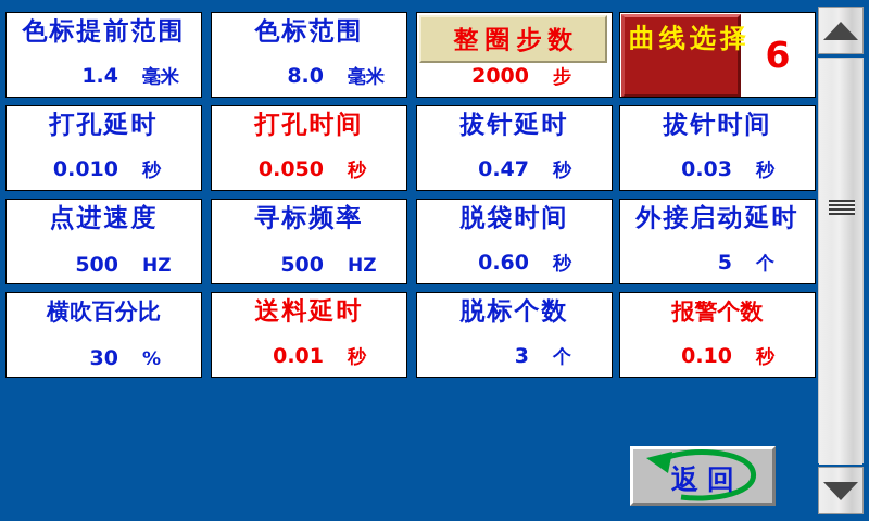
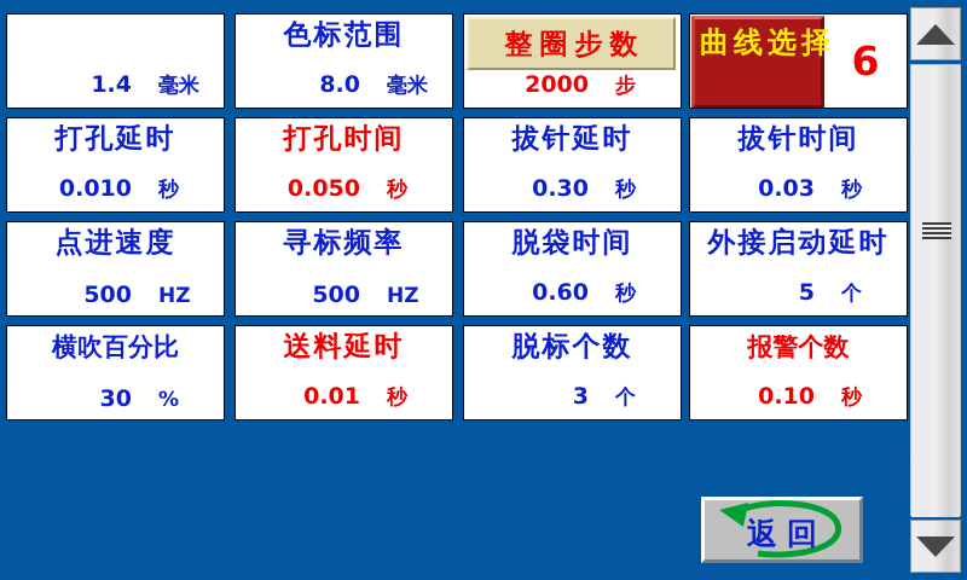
- 色标提前范围
  1.4 毫米
  色标范围
  8.0 毫米
  整圈步数
  2000 步
  曲线选择
  6
  打孔延时
  0.010 秒
  打孔时间
  0.050 秒
  拔针延时
- 0.47 秒
+ 0.30 秒
  拔针时间
  0.03 秒
  点进速度
  500 HZ
  寻标频率
  500 HZ
  脱袋时间
  0.60 秒
  外接启动延时
  5 个
  横吹百分比
  30 %
  送料延时
  0.01 秒
  脱标个数
  3 个
  报警个数
  0.10 秒
  返回
